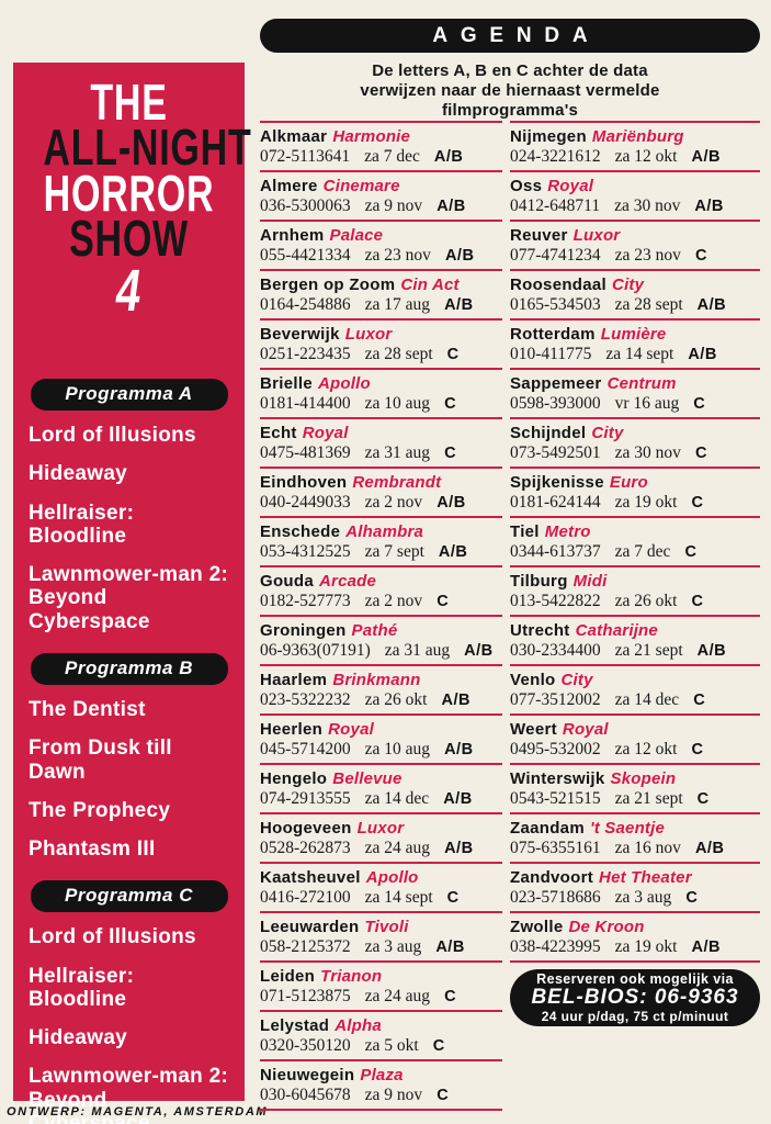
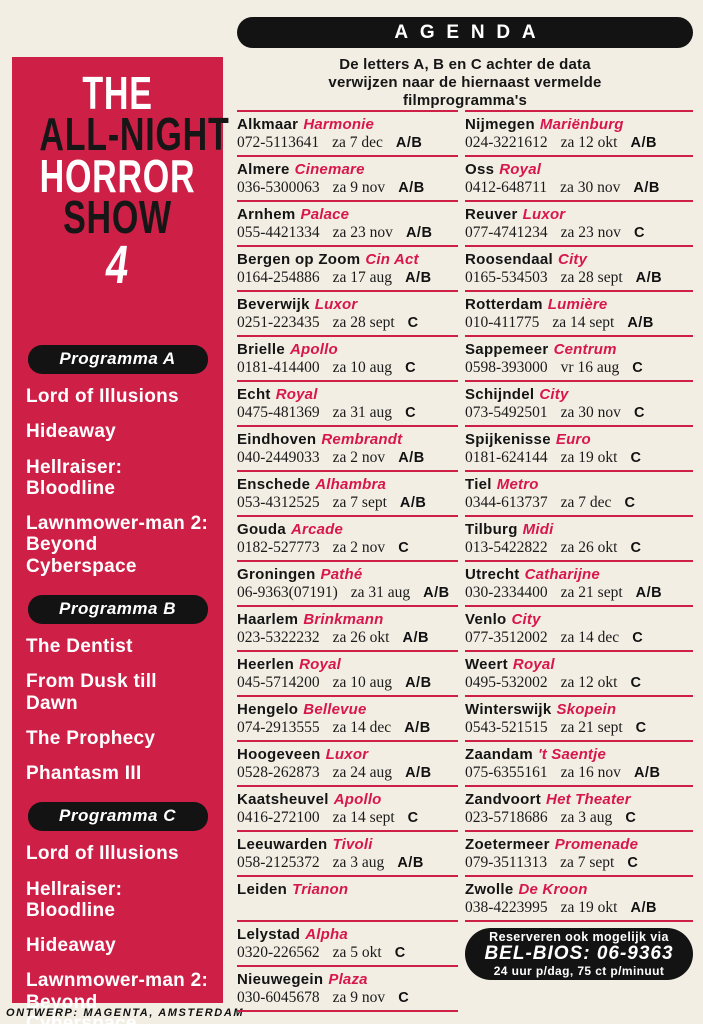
  THE
  ALL-NIGHT
  HORROR
  SHOW
  Programma A
  Lord of Illusions
  Hideaway
  Hellraiser: Bloodline
  Lawnmower-man 2: Beyond Cyberspace
  Programma B
  The Dentist
  From Dusk till Dawn
  The Prophecy
  Phantasm III
  Programma C
  Lord of Illusions
  Hellraiser: Bloodline
  Hideaway
  Lawnmower-man 2: Beyond Cyberspace
  ONTWERP: MAGENTA, AMSTERDAM
  AGENDA
  De letters A, B en C achter de data
  verwijzen naar de hiernaast vermelde
  filmprogramma's
  Alkmaar Harmonie
  072-5113641 za 7 dec A/B
  Almere Cinemare
  036-5300063 za 9 nov A/B
  Arnhem Palace
  055-4421334 za 23 nov A/B
  Bergen op Zoom Cin Act
  0164-254886 za 17 aug A/B
  Beverwijk Luxor
  0251-223435 za 28 sept C
  Brielle Apollo
  0181-414400 za 10 aug C
  Echt Royal
  0475-481369 za 31 aug C
  Eindhoven Rembrandt
  040-2449033 za 2 nov A/B
  Enschede Alhambra
  053-4312525 za 7 sept A/B
  Gouda Arcade
  0182-527773 za 2 nov C
  Groningen Pathé
  06-9363(07191) za 31 aug A/B
  Haarlem Brinkmann
  023-5322232 za 26 okt A/B
  Heerlen Royal
  045-5714200 za 10 aug A/B
  Hengelo Bellevue
  074-2913555 za 14 dec A/B
  Hoogeveen Luxor
  0528-262873 za 24 aug A/B
  Kaatsheuvel Apollo
  0416-272100 za 14 sept C
  Leeuwarden Tivoli
  058-2125372 za 3 aug A/B
  Leiden Trianon
- 071-5123875 za 24 aug C
  Lelystad Alpha
- 0320-350120 za 5 okt C
+ 0320-226562 za 5 okt C
  Nieuwegein Plaza
  030-6045678 za 9 nov C
  Nijmegen Mariënburg
  024-3221612 za 12 okt A/B
  Oss Royal
  0412-648711 za 30 nov A/B
  Reuver Luxor
  077-4741234 za 23 nov C
  Roosendaal City
  0165-534503 za 28 sept A/B
  Rotterdam Lumière
  010-411775 za 14 sept A/B
  Sappemeer Centrum
  0598-393000 vr 16 aug C
  Schijndel City
  073-5492501 za 30 nov C
  Spijkenisse Euro
  0181-624144 za 19 okt C
  Tiel Metro
  0344-613737 za 7 dec C
  Tilburg Midi
  013-5422822 za 26 okt C
  Utrecht Catharijne
  030-2334400 za 21 sept A/B
  Venlo City
  077-3512002 za 14 dec C
  Weert Royal
  0495-532002 za 12 okt C
  Winterswijk Skopein
  0543-521515 za 21 sept C
  Zaandam 't Saentje
  075-6355161 za 16 nov A/B
  Zandvoort Het Theater
  023-5718686 za 3 aug C
+ Zoetermeer Promenade
+ 079-3511313 za 7 sept C
  Zwolle De Kroon
  038-4223995 za 19 okt A/B
  Reserveren ook mogelijk via
  BEL-BIOS: 06-9363
  24 uur p/dag, 75 ct p/minuut
